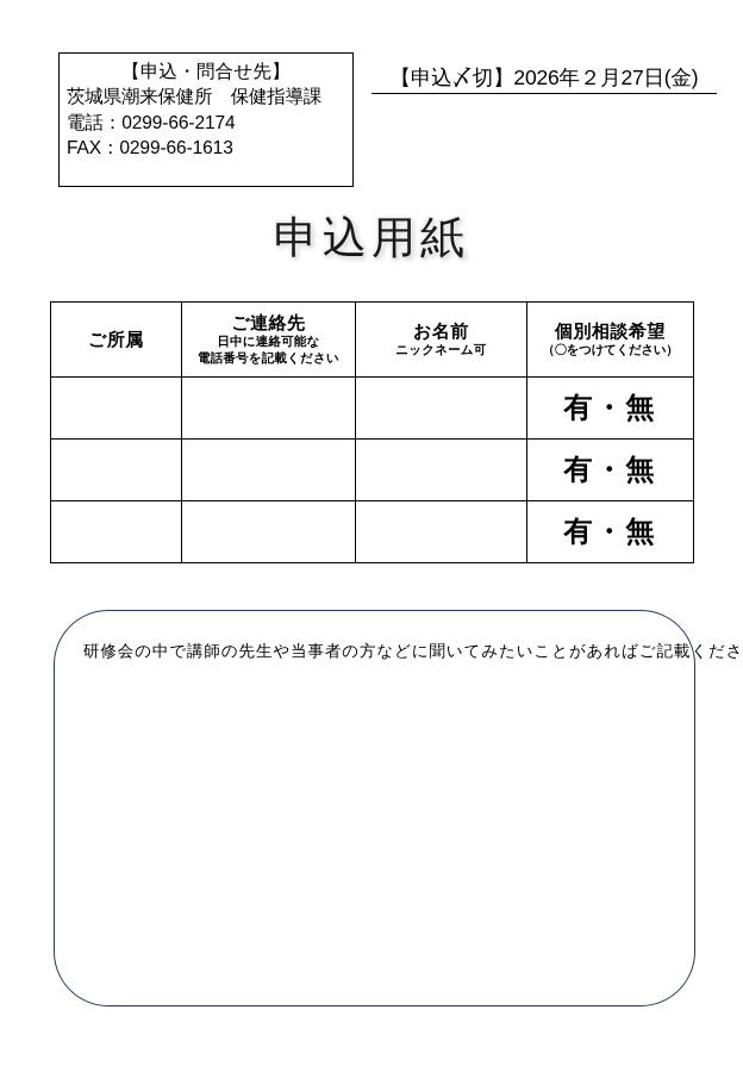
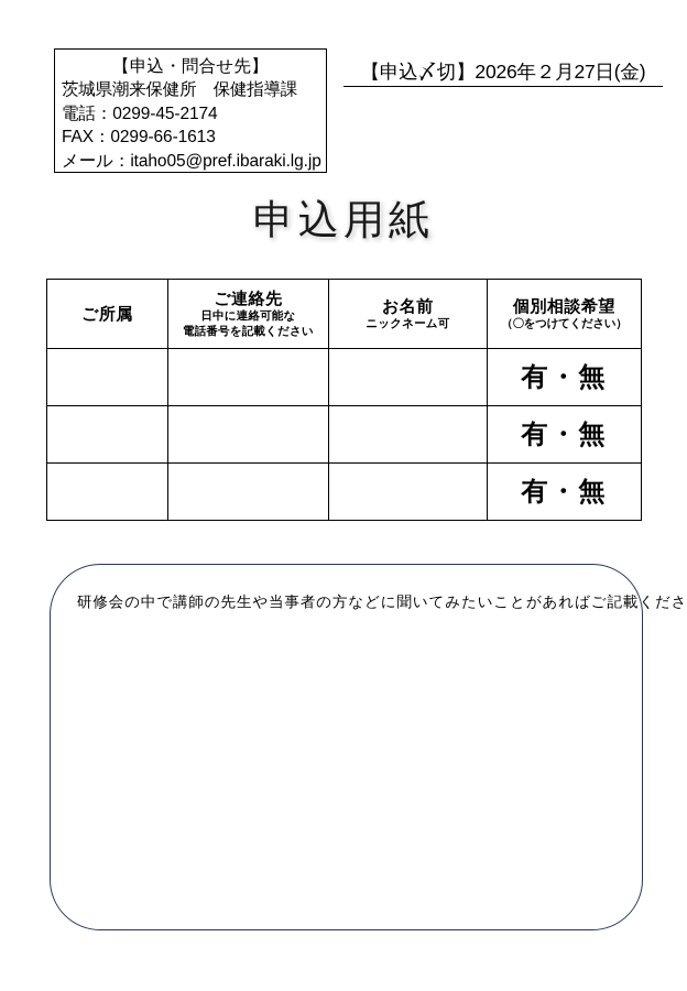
  【申込・問合せ先】
  茨城県潮来保健所 保健指導課
- 電話：0299-66-2174
+ 電話：0299-45-2174
  FAX：0299-66-1613
+ メール：itaho05@pref.ibaraki.lg.jp
  【申込〆切】2026年２月27日(金)
  申込用紙
  ご所属	ご連絡先 日中に連絡可能な 電話番号を記載ください	お名前 ニックネーム可	個別相談希望 （〇をつけてください）
  			有・無
  			有・無
  			有・無
  研修会の中で講師の先生や当事者の方などに聞いてみたいことがあればご記載くださ
